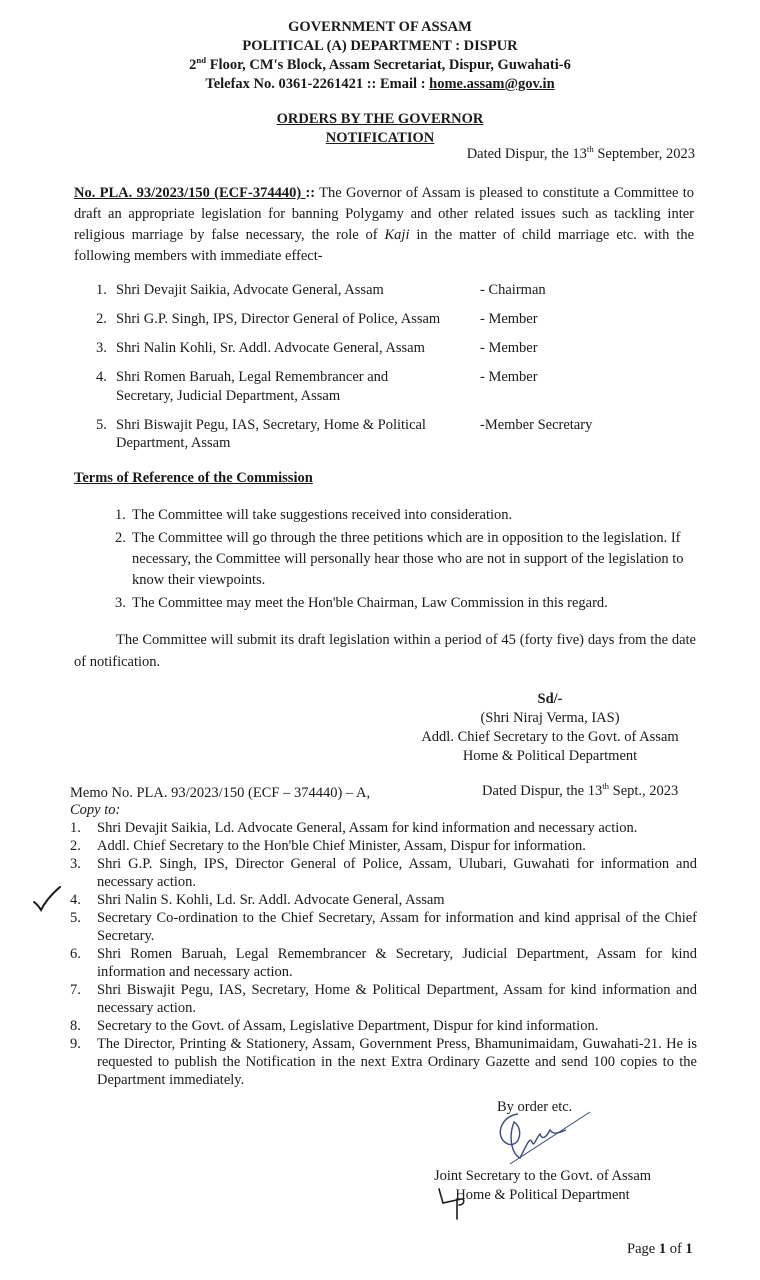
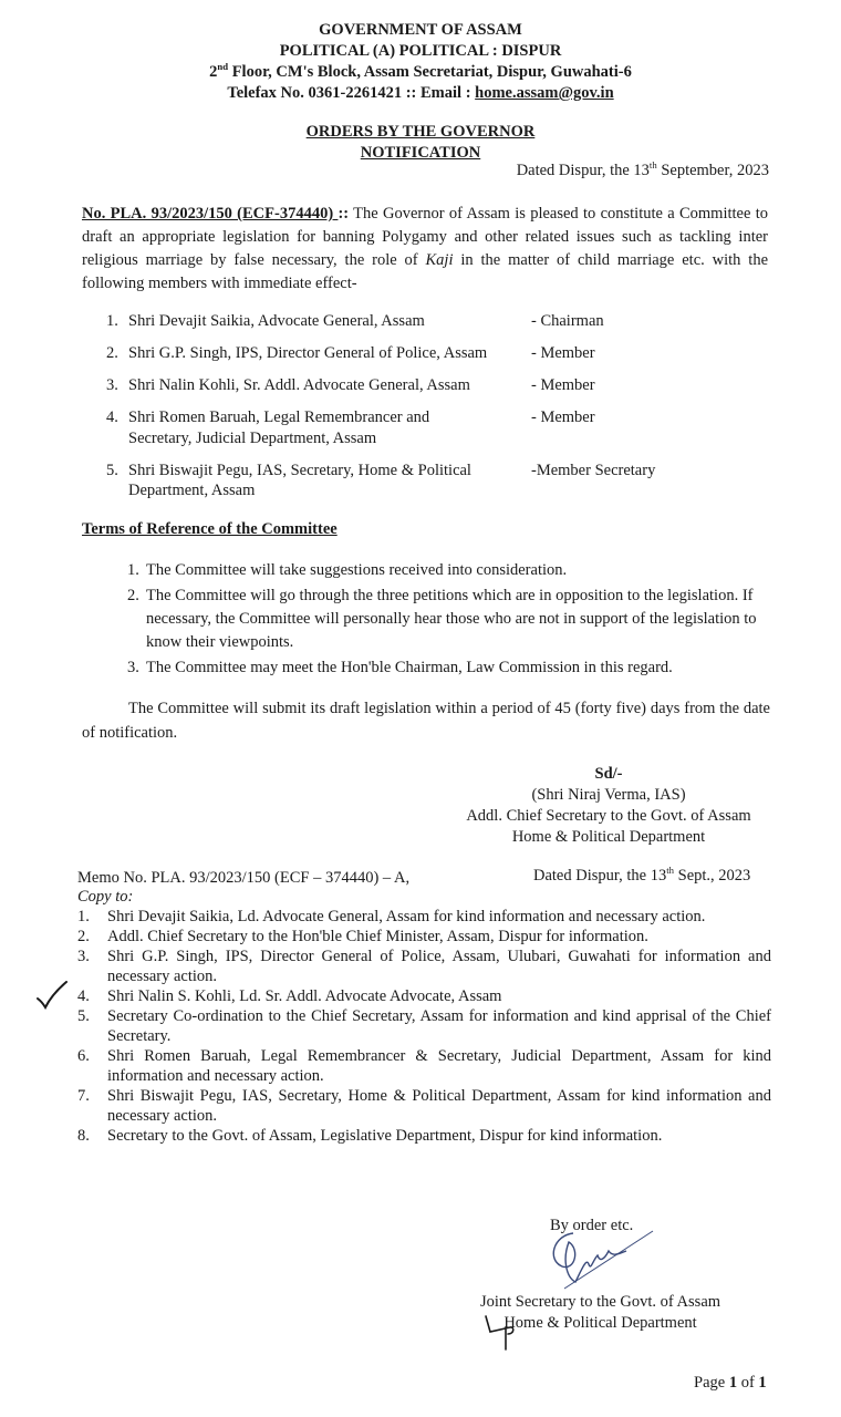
  GOVERNMENT OF ASSAM
- POLITICAL (A) DEPARTMENT : DISPUR
+ POLITICAL (A) POLITICAL : DISPUR
  2nd Floor, CM's Block, Assam Secretariat, Dispur, Guwahati-6
  Telefax No. 0361-2261421 :: Email : home.assam@gov.in
  ORDERS BY THE GOVERNOR
  NOTIFICATION
  Dated Dispur, the 13th September, 2023
  No. PLA. 93/2023/150 (ECF-374440) :: The Governor of Assam is pleased to constitute a Committee to draft an appropriate legislation for banning Polygamy and other related issues such as tackling inter religious marriage by false necessary, the role of Kaji in the matter of child marriage etc. with the following members with immediate effect-
  1.
  Shri Devajit Saikia, Advocate General, Assam
  - Chairman
  2.
  Shri G.P. Singh, IPS, Director General of Police, Assam
  - Member
  3.
  Shri Nalin Kohli, Sr. Addl. Advocate General, Assam
  - Member
  4.
  Shri Romen Baruah, Legal Remembrancer and Secretary, Judicial Department, Assam
  - Member
  5.
  Shri Biswajit Pegu, IAS, Secretary, Home & Political Department, Assam
  -Member Secretary
- Terms of Reference of the Commission
+ Terms of Reference of the Committee
  1.
  The Committee will take suggestions received into consideration.
  2.
  The Committee will go through the three petitions which are in opposition to the legislation. If necessary, the Committee will personally hear those who are not in support of the legislation to know their viewpoints.
  3.
  The Committee may meet the Hon'ble Chairman, Law Commission in this regard.
  The Committee will submit its draft legislation within a period of 45 (forty five) days from the date of notification.
  Sd/-
  (Shri Niraj Verma, IAS)
  Addl. Chief Secretary to the Govt. of Assam
  Home & Political Department
  Memo No. PLA. 93/2023/150 (ECF – 374440) – A,
  Dated Dispur, the 13th Sept., 2023
  Copy to:
  1.
  Shri Devajit Saikia, Ld. Advocate General, Assam for kind information and necessary action.
  2.
  Addl. Chief Secretary to the Hon'ble Chief Minister, Assam, Dispur for information.
  3.
  Shri G.P. Singh, IPS, Director General of Police, Assam, Ulubari, Guwahati for information and necessary action.
  4.
- Shri Nalin S. Kohli, Ld. Sr. Addl. Advocate General, Assam
+ Shri Nalin S. Kohli, Ld. Sr. Addl. Advocate Advocate, Assam
  5.
  Secretary Co-ordination to the Chief Secretary, Assam for information and kind apprisal of the Chief Secretary.
  6.
  Shri Romen Baruah, Legal Remembrancer & Secretary, Judicial Department, Assam for kind information and necessary action.
  7.
  Shri Biswajit Pegu, IAS, Secretary, Home & Political Department, Assam for kind information and necessary action.
  8.
  Secretary to the Govt. of Assam, Legislative Department, Dispur for kind information.
- 9.
- The Director, Printing & Stationery, Assam, Government Press, Bhamunimaidam, Guwahati-21. He is requested to publish the Notification in the next Extra Ordinary Gazette and send 100 copies to the Department immediately.
  By order etc.
  Joint Secretary to the Govt. of Assam
  Home & Political Department
  Page 1 of 1
